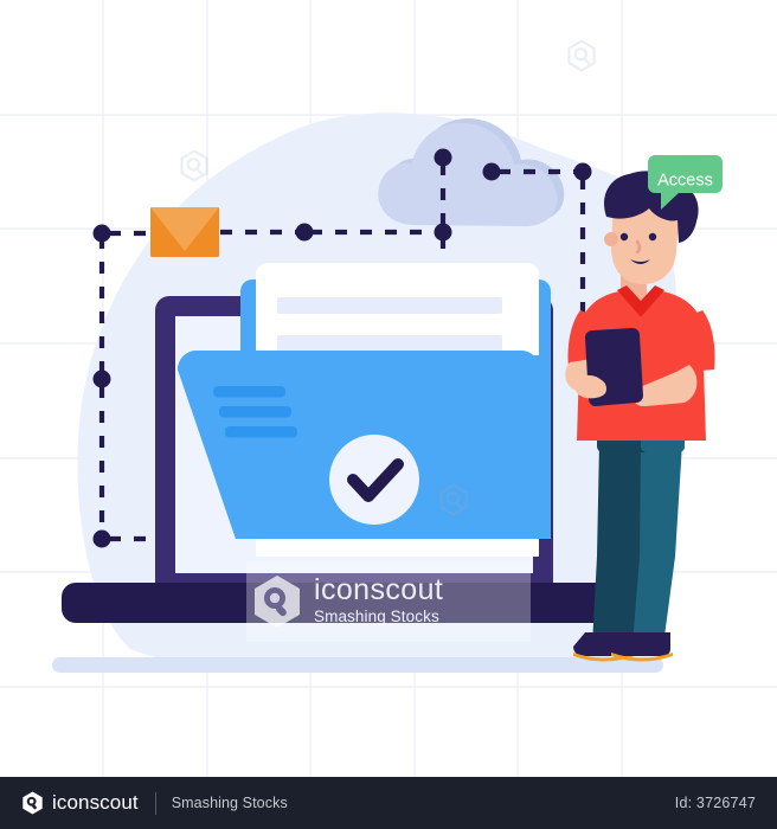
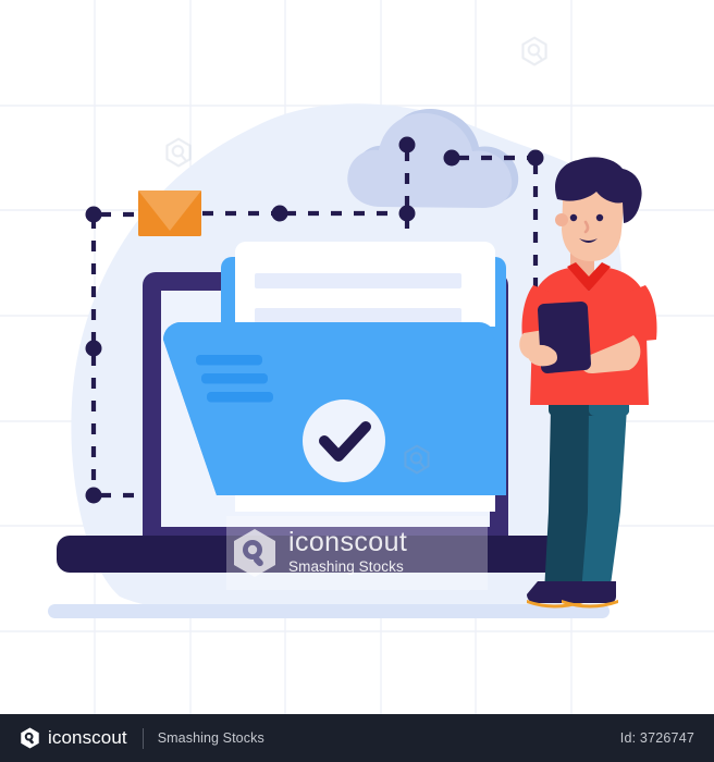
- Access
  iconscout
  Smashing Stocks
  iconscout
  Smashing Stocks
  Id: 3726747
